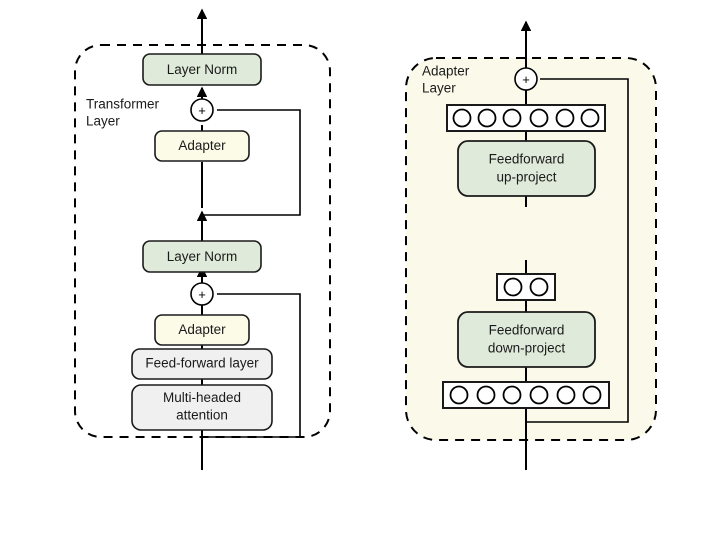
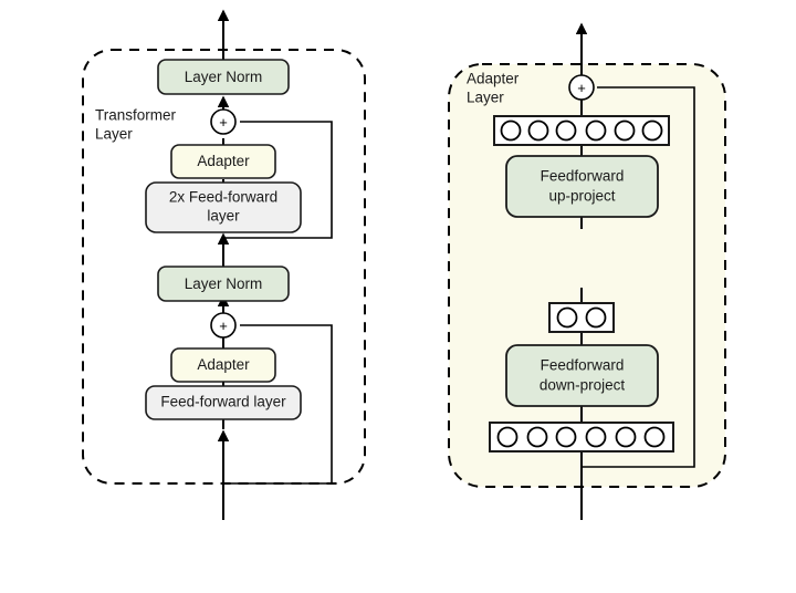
  Transformer
  Layer
  Layer Norm
  Adapter
+ 2x Feed-forward
+ layer
  Layer Norm
  Adapter
  Feed-forward layer
- Multi-headed
- attention
  +
  +
  Adapter
  Layer
  Feedforward
  up-project
  Feedforward
  down-project
  +
